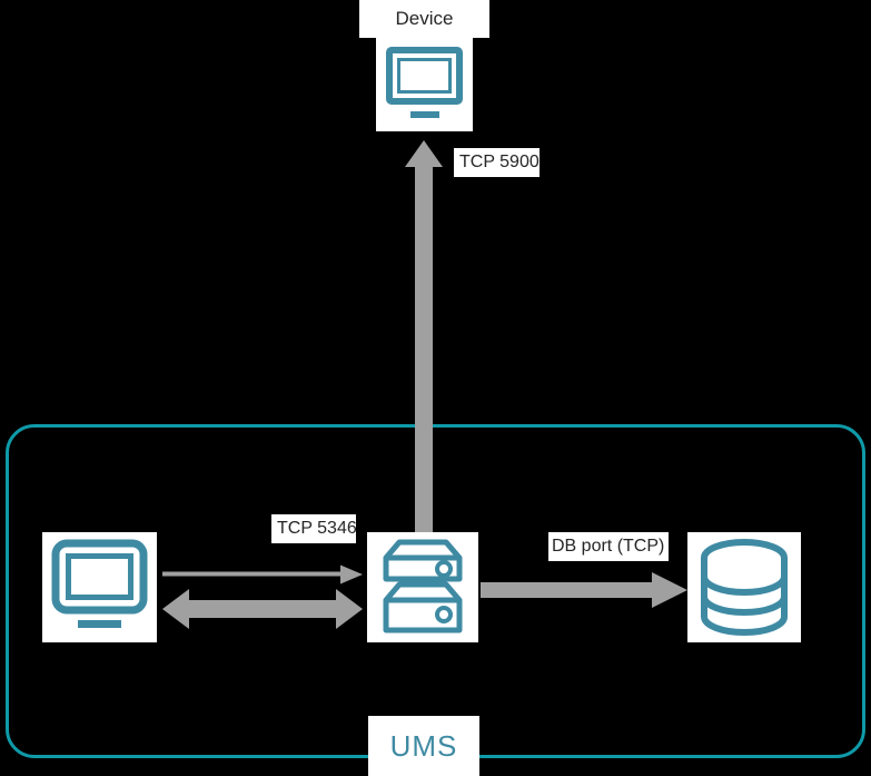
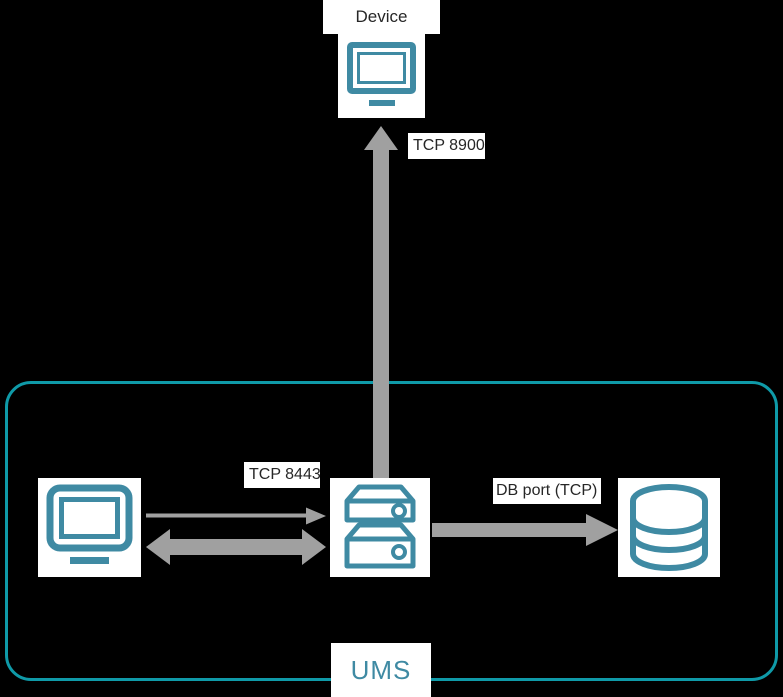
  Device
- TCP 5900
+ TCP 8900
- TCP 5346
+ TCP 8443
  DB port (TCP)
  UMS
